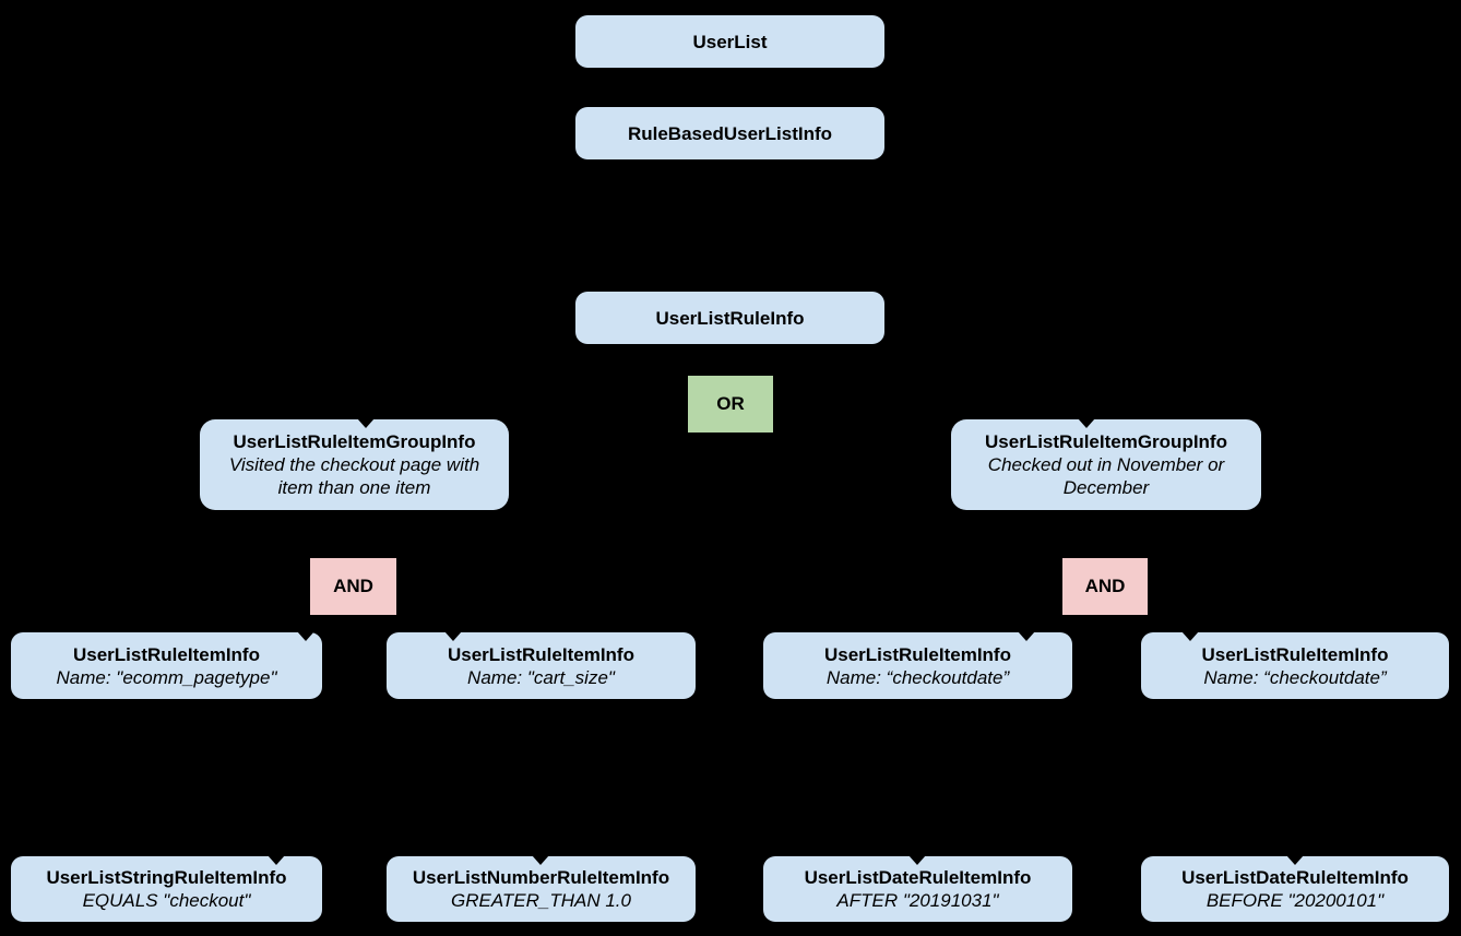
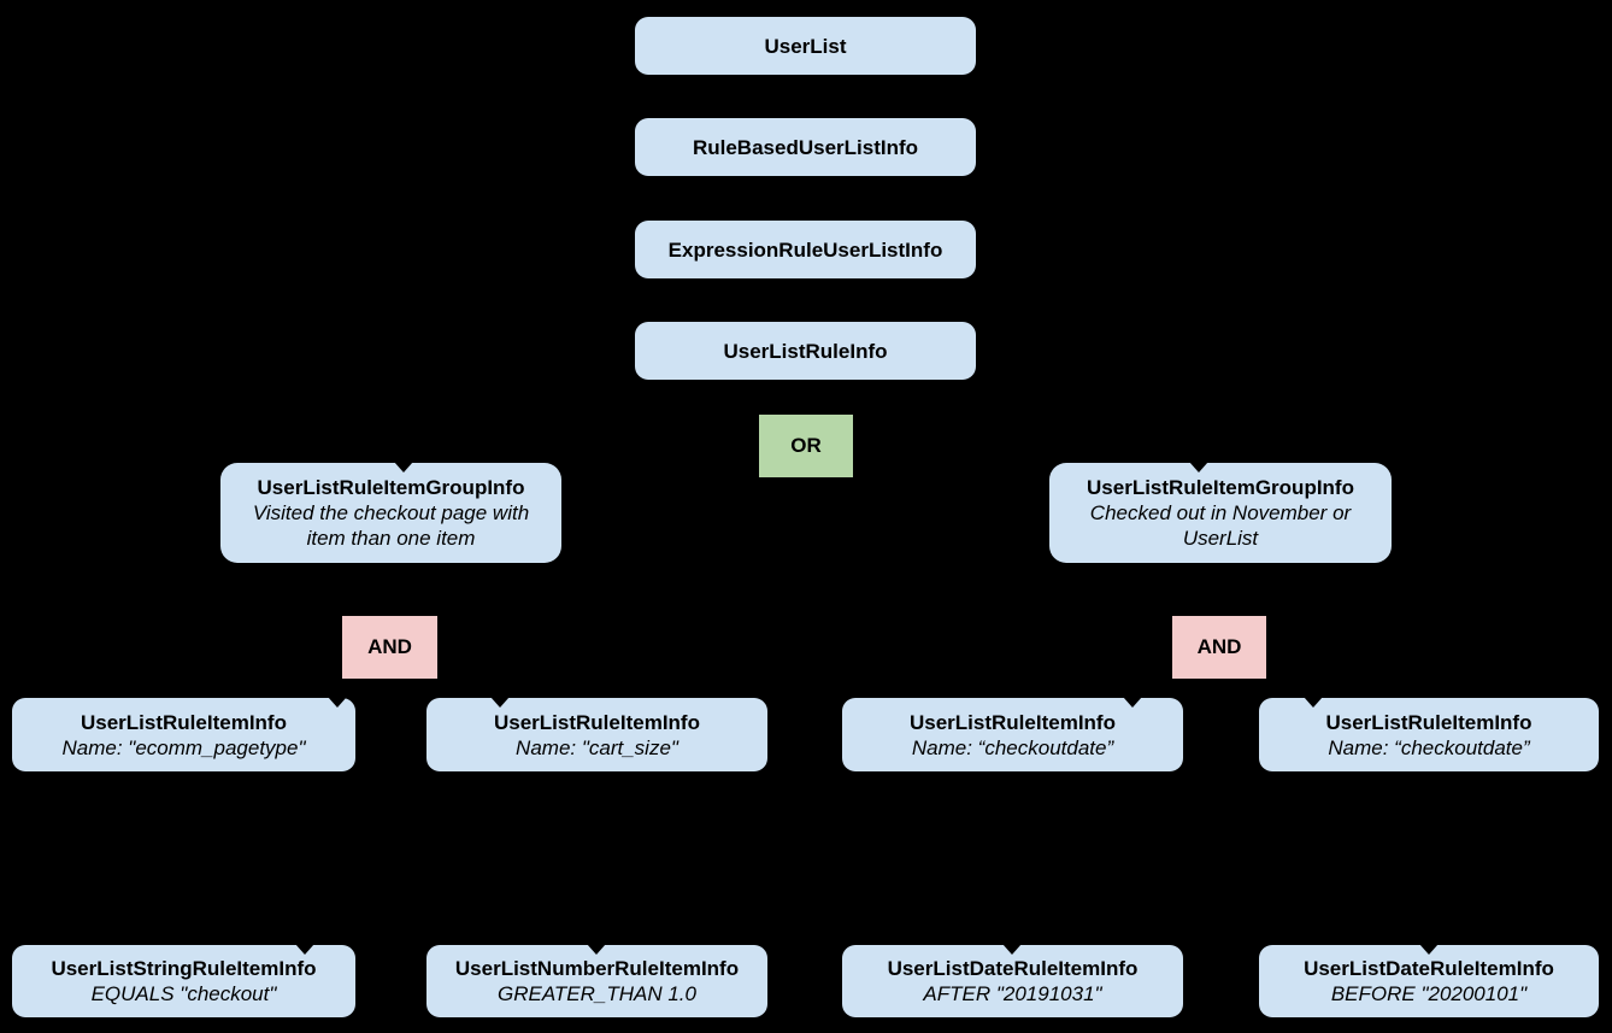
  UserList
  RuleBasedUserListInfo
+ ExpressionRuleUserListInfo
  UserListRuleInfo
  OR
  UserListRuleItemGroupInfo
  Visited the checkout page with item than one item
  UserListRuleItemGroupInfo
- Checked out in November or December
+ Checked out in November or UserList
  AND
  AND
  UserListRuleItemInfo
  Name: "ecomm_pagetype"
  UserListRuleItemInfo
  Name: "cart_size"
  UserListRuleItemInfo
  Name: “checkoutdate”
  UserListRuleItemInfo
  Name: “checkoutdate”
  UserListStringRuleItemInfo
  EQUALS "checkout"
  UserListNumberRuleItemInfo
  GREATER_THAN 1.0
  UserListDateRuleItemInfo
  AFTER "20191031"
  UserListDateRuleItemInfo
  BEFORE "20200101"
